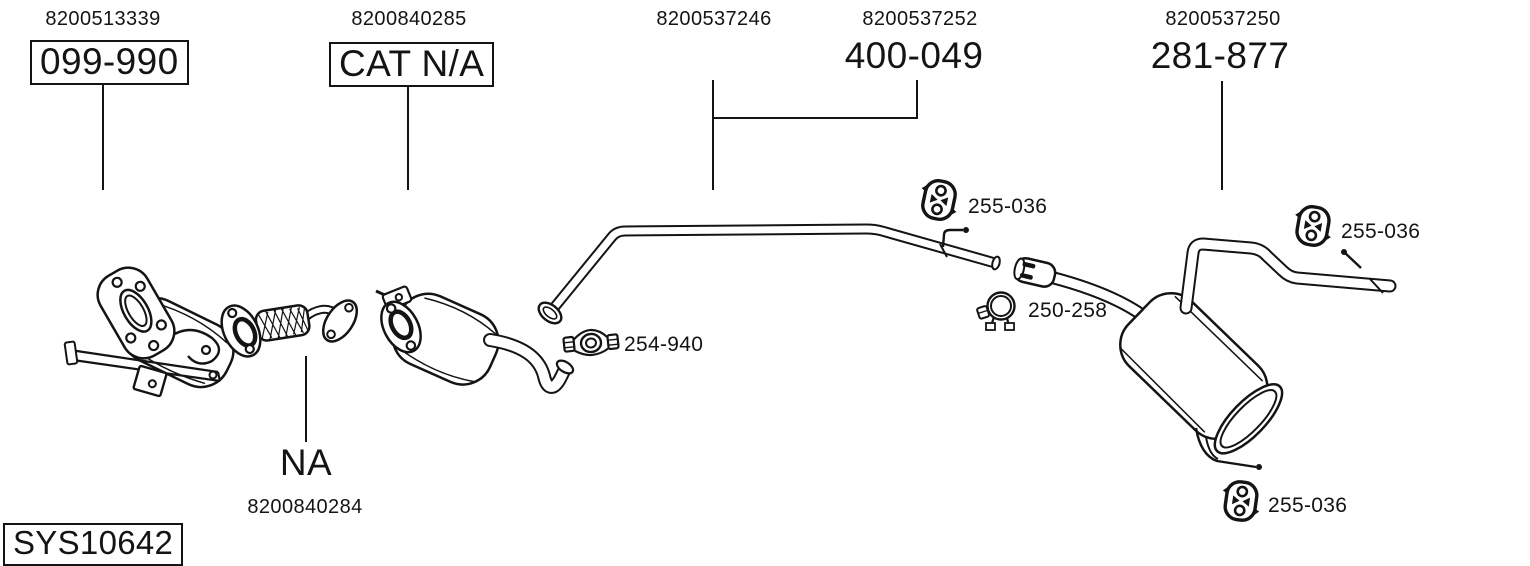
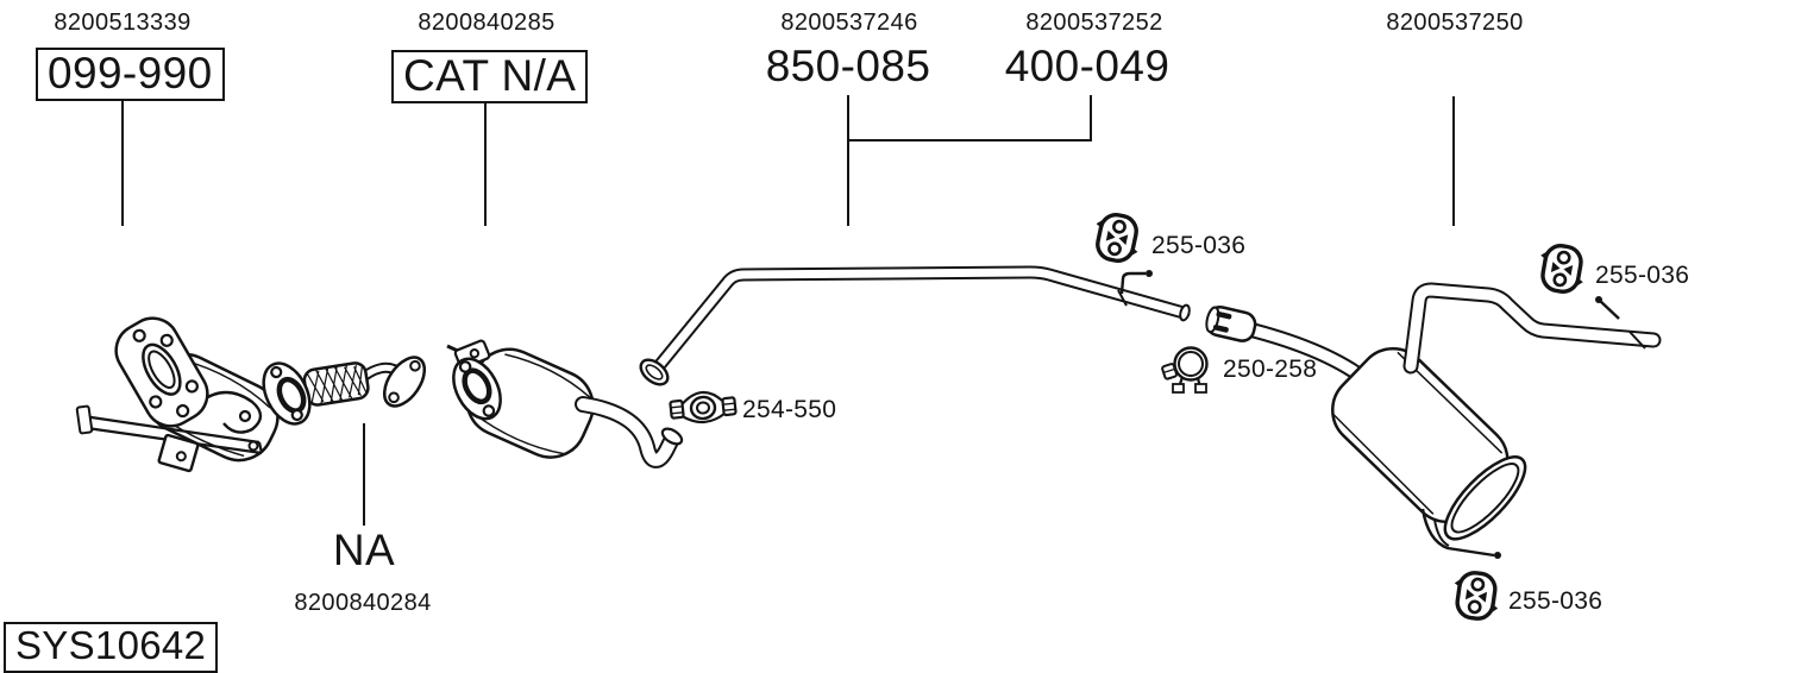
  8200513339
  8200840285
  8200537246
  8200537252
  8200537250
  099-990
  CAT N/A
+ 850-085
  400-049
- 281-877
  NA
  8200840284
- 254-940
+ 254-550
  255-036
  250-258
  255-036
  255-036
  SYS10642
